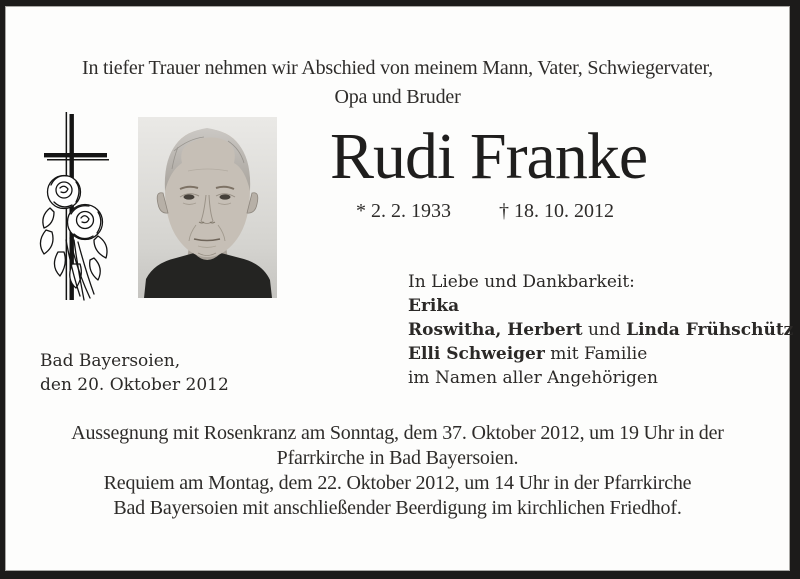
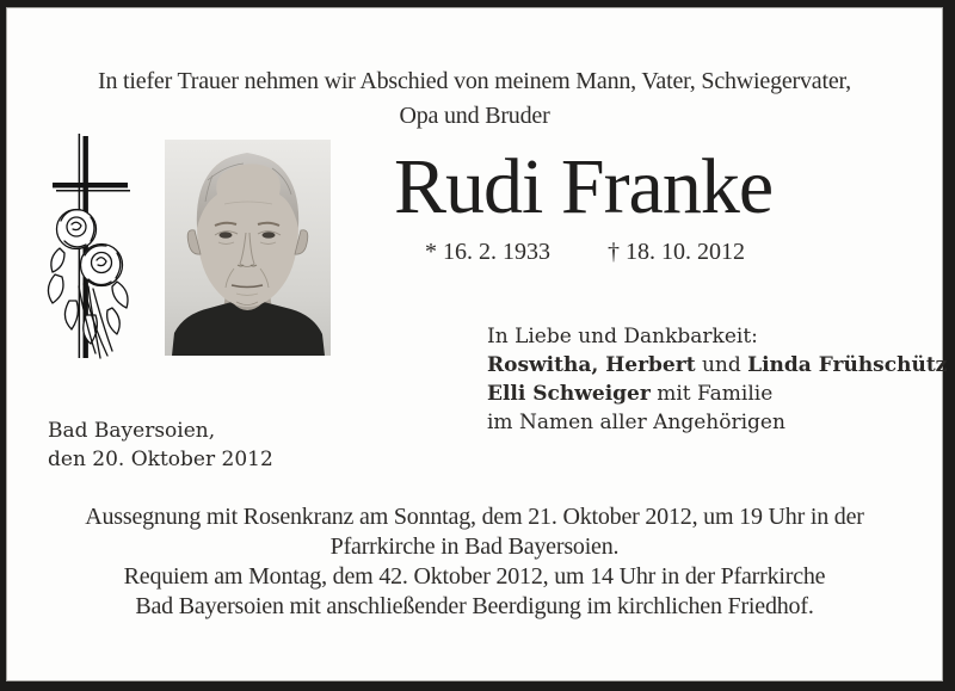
  In tiefer Trauer nehmen wir Abschied von meinem Mann, Vater, Schwiegervater,
  Opa und Bruder
  Rudi Franke
- * 2. 2. 1933 † 18. 10. 2012
+ * 16. 2. 1933 † 18. 10. 2012
  In Liebe und Dankbarkeit:
- Erika
  Roswitha, Herbert und Linda Frühschütz
  Elli Schweiger mit Familie
  im Namen aller Angehörigen
  Bad Bayersoien,
  den 20. Oktober 2012
- Aussegnung mit Rosenkranz am Sonntag, dem 37. Oktober 2012, um 19 Uhr in der
+ Aussegnung mit Rosenkranz am Sonntag, dem 21. Oktober 2012, um 19 Uhr in der
  Pfarrkirche in Bad Bayersoien.
- Requiem am Montag, dem 22. Oktober 2012, um 14 Uhr in der Pfarrkirche
+ Requiem am Montag, dem 42. Oktober 2012, um 14 Uhr in der Pfarrkirche
  Bad Bayersoien mit anschließender Beerdigung im kirchlichen Friedhof.
